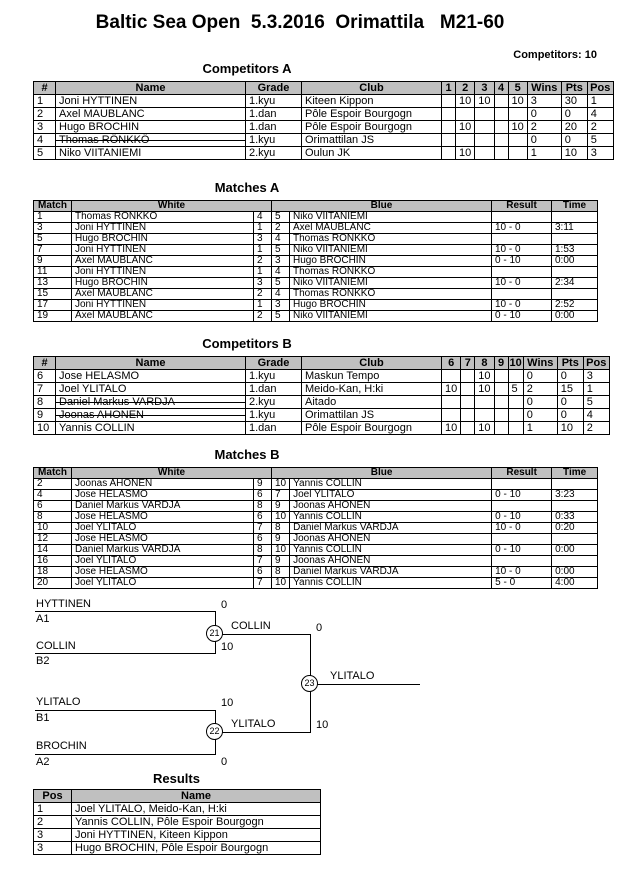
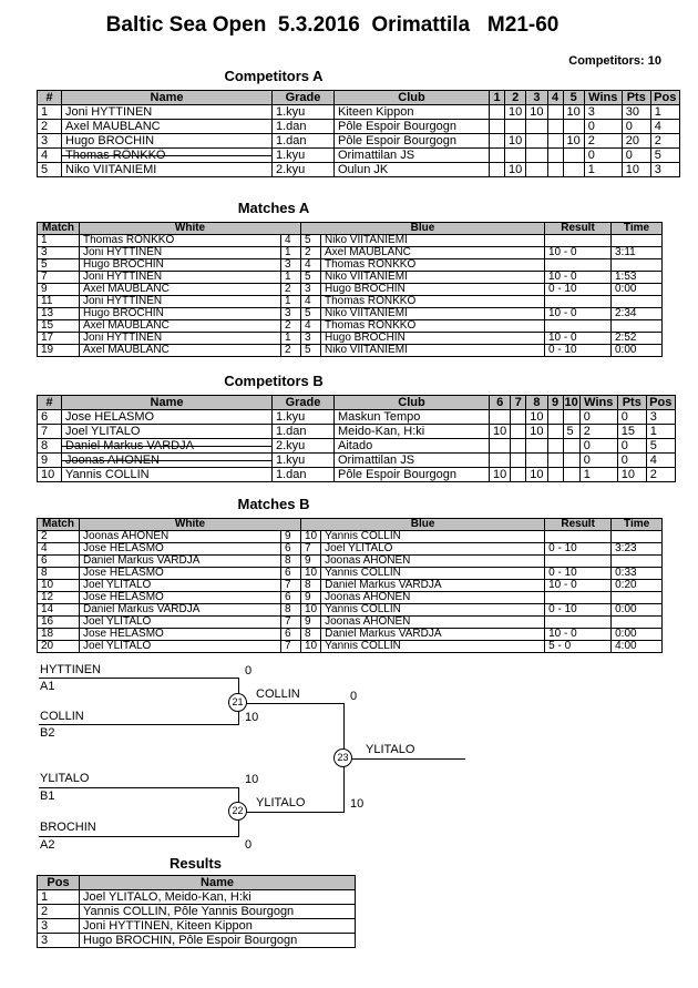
  Baltic Sea Open 5.3.2016 Orimattila M21-60
  Competitors: 10
  Competitors A
  #	Name	Grade	Club	1	2	3	4	5	Wins	Pts	Pos
  1	Joni HYTTINEN	1.kyu	Kiteen Kippon		10	10		10	3	30	1
  2	Axel MAUBLANC	1.dan	Pôle Espoir Bourgogn						0	0	4
  3	Hugo BROCHIN	1.dan	Pôle Espoir Bourgogn		10			10	2	20	2
  4	Thomas RÖNKKÖ	1.kyu	Orimattilan JS						0	0	5
  5	Niko VIITANIEMI	2.kyu	Oulun JK		10				1	10	3
  Matches A
  Match	White	Blue	Result	Time
  1	Thomas RÖNKKÖ	4	5	Niko VIITANIEMI
  3	Joni HYTTINEN	1	2	Axel MAUBLANC	10 - 0	3:11
  5	Hugo BROCHIN	3	4	Thomas RÖNKKÖ
  7	Joni HYTTINEN	1	5	Niko VIITANIEMI	10 - 0	1:53
  9	Axel MAUBLANC	2	3	Hugo BROCHIN	0 - 10	0:00
  11	Joni HYTTINEN	1	4	Thomas RÖNKKÖ
  13	Hugo BROCHIN	3	5	Niko VIITANIEMI	10 - 0	2:34
  15	Axel MAUBLANC	2	4	Thomas RÖNKKÖ
  17	Joni HYTTINEN	1	3	Hugo BROCHIN	10 - 0	2:52
  19	Axel MAUBLANC	2	5	Niko VIITANIEMI	0 - 10	0:00
  Competitors B
  #	Name	Grade	Club	6	7	8	9	10	Wins	Pts	Pos
  6	Jose HELASMO	1.kyu	Maskun Tempo			10			0	0	3
  7	Joel YLITALO	1.dan	Meido-Kan, H:ki	10		10		5	2	15	1
  8	Daniel Markus VARDJA	2.kyu	Aitado						0	0	5
  9	Joonas AHONEN	1.kyu	Orimattilan JS						0	0	4
  10	Yannis COLLIN	1.dan	Pôle Espoir Bourgogn	10		10			1	10	2
  Matches B
  Match	White	Blue	Result	Time
  2	Joonas AHONEN	9	10	Yannis COLLIN
  4	Jose HELASMO	6	7	Joel YLITALO	0 - 10	3:23
  6	Daniel Markus VARDJA	8	9	Joonas AHONEN
  8	Jose HELASMO	6	10	Yannis COLLIN	0 - 10	0:33
  10	Joel YLITALO	7	8	Daniel Markus VARDJA	10 - 0	0:20
  12	Jose HELASMO	6	9	Joonas AHONEN
  14	Daniel Markus VARDJA	8	10	Yannis COLLIN	0 - 10	0:00
  16	Joel YLITALO	7	9	Joonas AHONEN
  18	Jose HELASMO	6	8	Daniel Markus VARDJA	10 - 0	0:00
  20	Joel YLITALO	7	10	Yannis COLLIN	5 - 0	4:00
  HYTTINEN
  A1
  0
  COLLIN
  B2
  10
  COLLIN
  21
  0
  YLITALO
  23
  YLITALO
  B1
  10
  BROCHIN
  A2
  0
  YLITALO
  22
  10
  Results
  Pos	Name
  1	Joel YLITALO, Meido-Kan, H:ki
- 2	Yannis COLLIN, Pôle Espoir Bourgogn
+ 2	Yannis COLLIN, Pôle Yannis Bourgogn
  3	Joni HYTTINEN, Kiteen Kippon
  3	Hugo BROCHIN, Pôle Espoir Bourgogn
